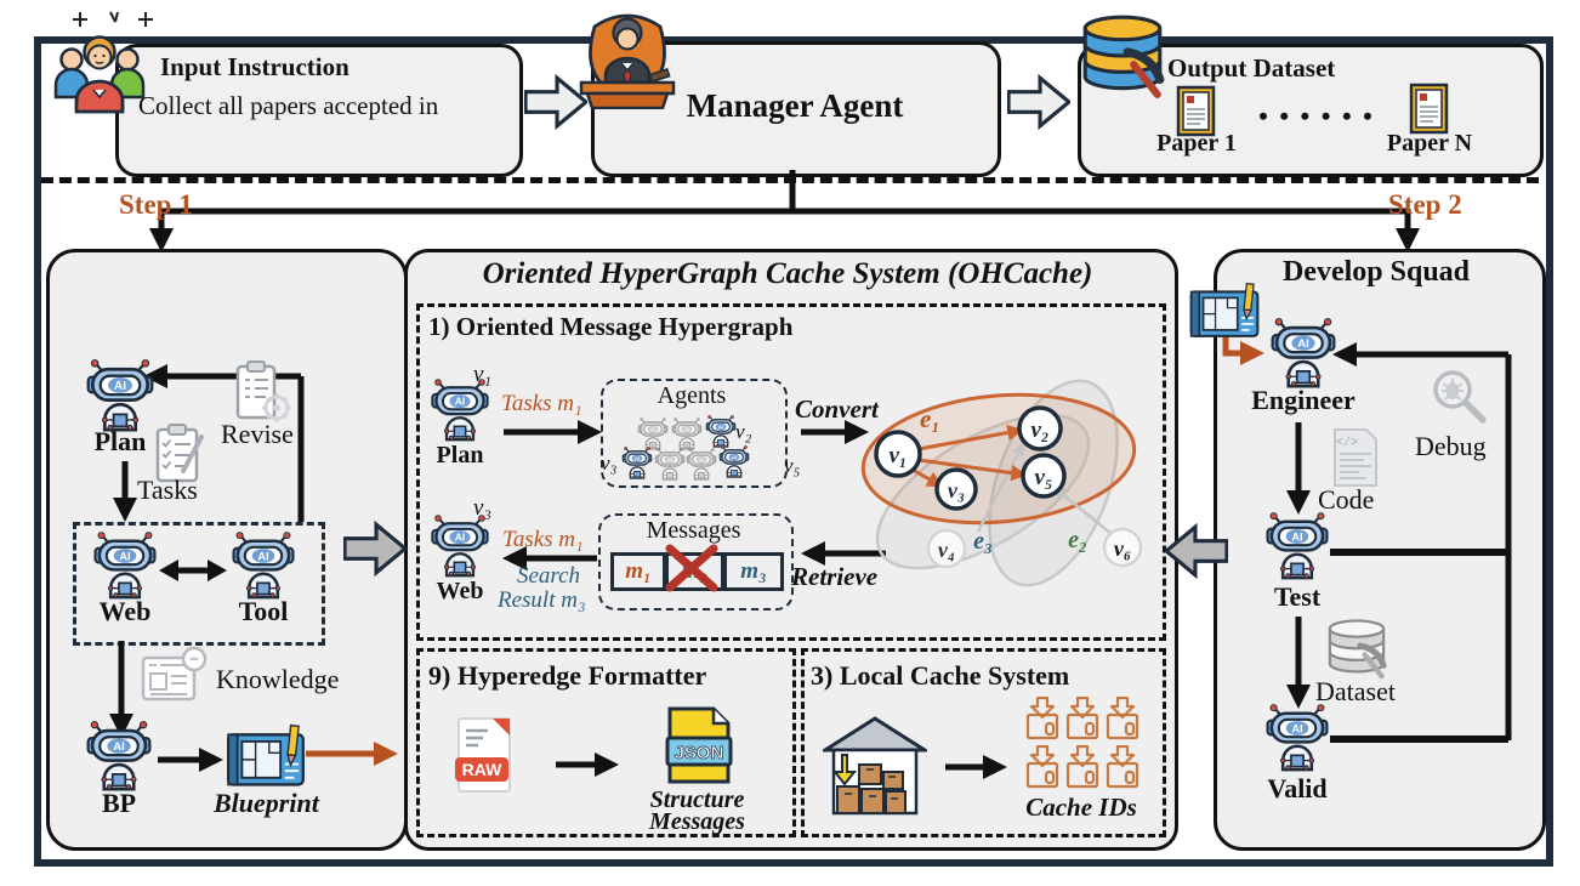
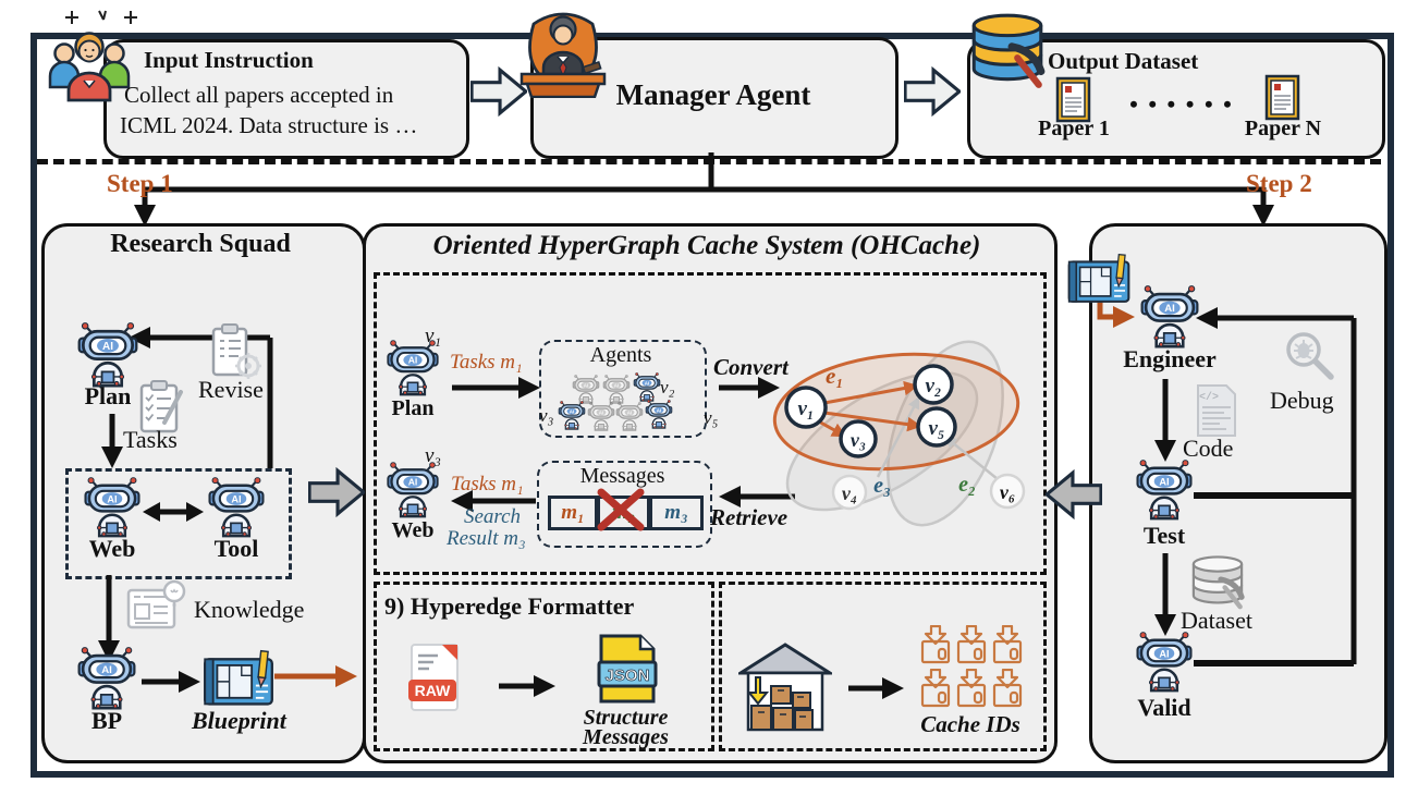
  v₁
  v₂
  v₃
  v₅
  v₄
  v₆
  e₁
  e₃
  e₂
  Input Instruction
  Collect all papers accepted in
+ ICML 2024. Data structure is …
  Manager Agent
  Output Dataset
  Paper 1
  • • • • • •
  Paper N
  Step 1
  Step 2
+ Research Squad
  Plan
  Revise
  Tasks
  Web
  Tool
  Knowledge
  BP
  Blueprint
  Oriented HyperGraph Cache System (OHCache)
- 1) Oriented Message Hypergraph
  v₁
  Plan
  Tasks m₁
  Agents
  v₂
  v₃
  v₅
  Convert
  v₃
  Web
  Tasks m₁
  Search
  Result m₃
  Messages
  m₁
  m₃
  Retrieve
  9) Hyperedge Formatter
  RAW
  JSON
  Structure
  Messages
- 3) Local Cache System
  Cache IDs
- Develop Squad
  Engineer
  Debug
  </>
  Code
  Test
  Dataset
  Valid
